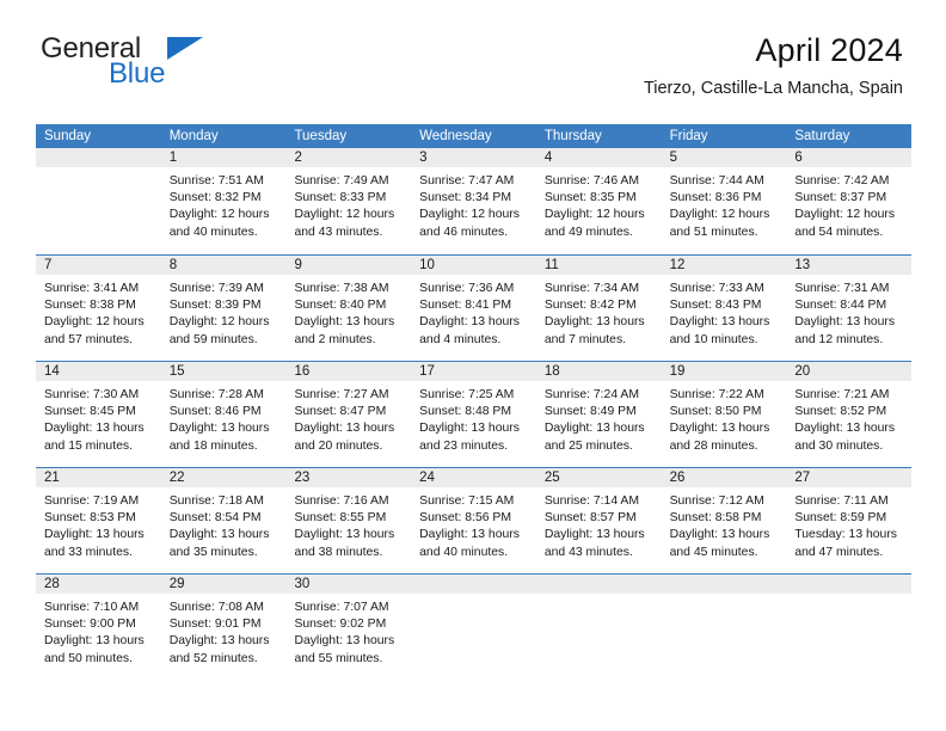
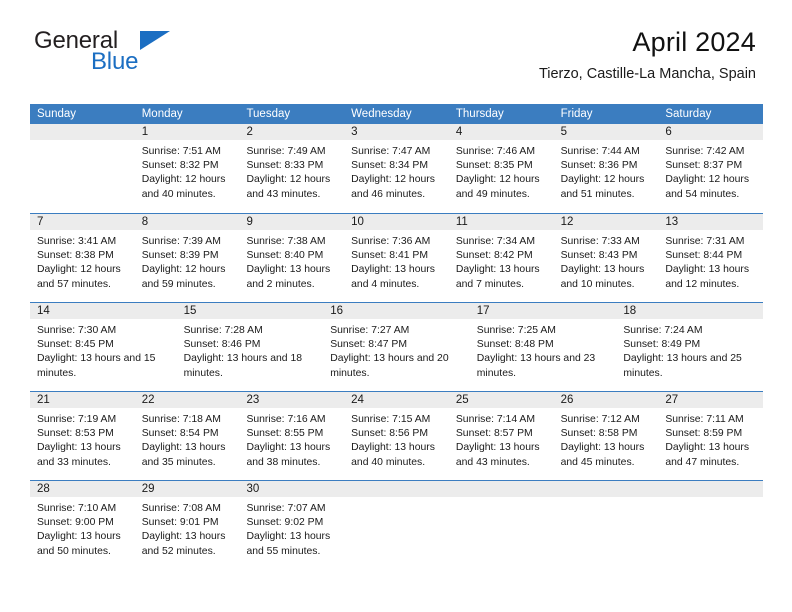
  General
  Blue
  April 2024
  Tierzo, Castille-La Mancha, Spain
  Sunday
  Monday
  Tuesday
  Wednesday
  Thursday
  Friday
  Saturday
  1
  Sunrise: 7:51 AM
  Sunset: 8:32 PM
  Daylight: 12 hours and 40 minutes.
  2
  Sunrise: 7:49 AM
  Sunset: 8:33 PM
  Daylight: 12 hours and 43 minutes.
  3
  Sunrise: 7:47 AM
  Sunset: 8:34 PM
  Daylight: 12 hours and 46 minutes.
  4
  Sunrise: 7:46 AM
  Sunset: 8:35 PM
  Daylight: 12 hours and 49 minutes.
  5
  Sunrise: 7:44 AM
  Sunset: 8:36 PM
  Daylight: 12 hours and 51 minutes.
  6
  Sunrise: 7:42 AM
  Sunset: 8:37 PM
  Daylight: 12 hours and 54 minutes.
  7
  Sunrise: 3:41 AM
  Sunset: 8:38 PM
  Daylight: 12 hours and 57 minutes.
  8
  Sunrise: 7:39 AM
  Sunset: 8:39 PM
  Daylight: 12 hours and 59 minutes.
  9
  Sunrise: 7:38 AM
  Sunset: 8:40 PM
  Daylight: 13 hours and 2 minutes.
  10
  Sunrise: 7:36 AM
  Sunset: 8:41 PM
  Daylight: 13 hours and 4 minutes.
  11
  Sunrise: 7:34 AM
  Sunset: 8:42 PM
  Daylight: 13 hours and 7 minutes.
  12
  Sunrise: 7:33 AM
  Sunset: 8:43 PM
  Daylight: 13 hours and 10 minutes.
  13
  Sunrise: 7:31 AM
  Sunset: 8:44 PM
  Daylight: 13 hours and 12 minutes.
  14
  Sunrise: 7:30 AM
  Sunset: 8:45 PM
  Daylight: 13 hours and 15 minutes.
  15
  Sunrise: 7:28 AM
  Sunset: 8:46 PM
  Daylight: 13 hours and 18 minutes.
  16
  Sunrise: 7:27 AM
  Sunset: 8:47 PM
  Daylight: 13 hours and 20 minutes.
  17
  Sunrise: 7:25 AM
  Sunset: 8:48 PM
  Daylight: 13 hours and 23 minutes.
  18
  Sunrise: 7:24 AM
  Sunset: 8:49 PM
  Daylight: 13 hours and 25 minutes.
- 19
- Sunrise: 7:22 AM
- Sunset: 8:50 PM
- Daylight: 13 hours and 28 minutes.
- 20
- Sunrise: 7:21 AM
- Sunset: 8:52 PM
- Daylight: 13 hours and 30 minutes.
  21
  Sunrise: 7:19 AM
  Sunset: 8:53 PM
  Daylight: 13 hours and 33 minutes.
  22
  Sunrise: 7:18 AM
  Sunset: 8:54 PM
  Daylight: 13 hours and 35 minutes.
  23
  Sunrise: 7:16 AM
  Sunset: 8:55 PM
  Daylight: 13 hours and 38 minutes.
  24
  Sunrise: 7:15 AM
  Sunset: 8:56 PM
  Daylight: 13 hours and 40 minutes.
  25
  Sunrise: 7:14 AM
  Sunset: 8:57 PM
  Daylight: 13 hours and 43 minutes.
  26
  Sunrise: 7:12 AM
  Sunset: 8:58 PM
  Daylight: 13 hours and 45 minutes.
  27
  Sunrise: 7:11 AM
  Sunset: 8:59 PM
- Tuesday: 13 hours and 47 minutes.
+ Daylight: 13 hours and 47 minutes.
  28
  Sunrise: 7:10 AM
  Sunset: 9:00 PM
  Daylight: 13 hours and 50 minutes.
  29
  Sunrise: 7:08 AM
  Sunset: 9:01 PM
  Daylight: 13 hours and 52 minutes.
  30
  Sunrise: 7:07 AM
  Sunset: 9:02 PM
  Daylight: 13 hours and 55 minutes.
